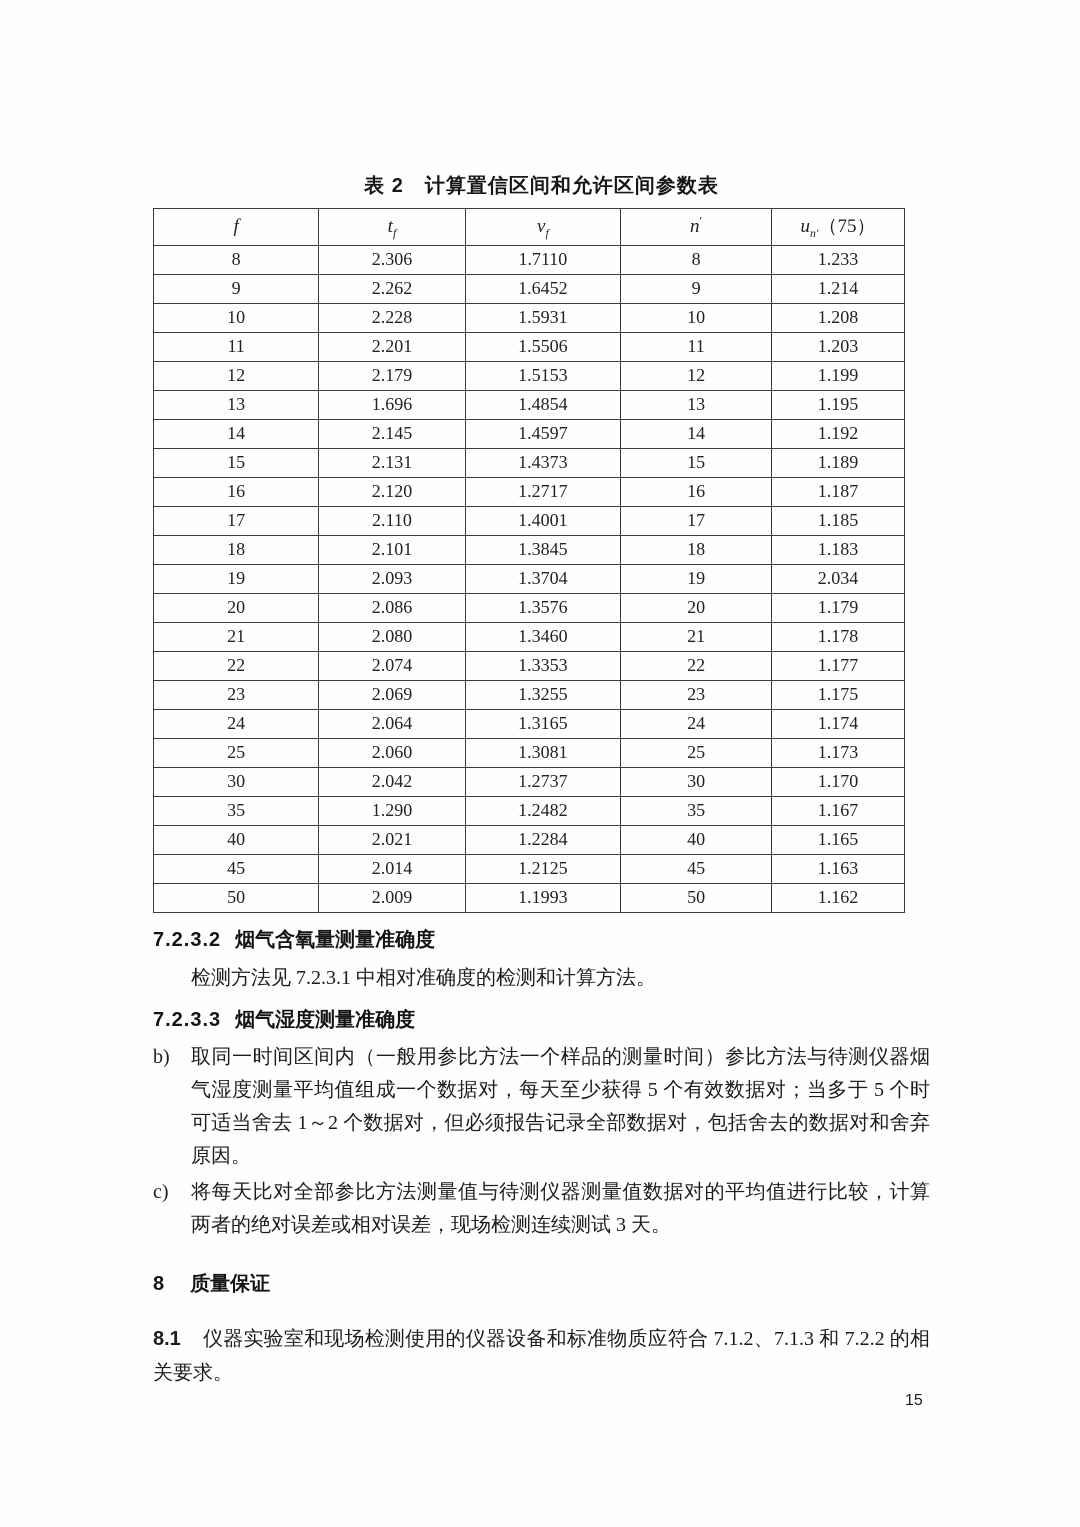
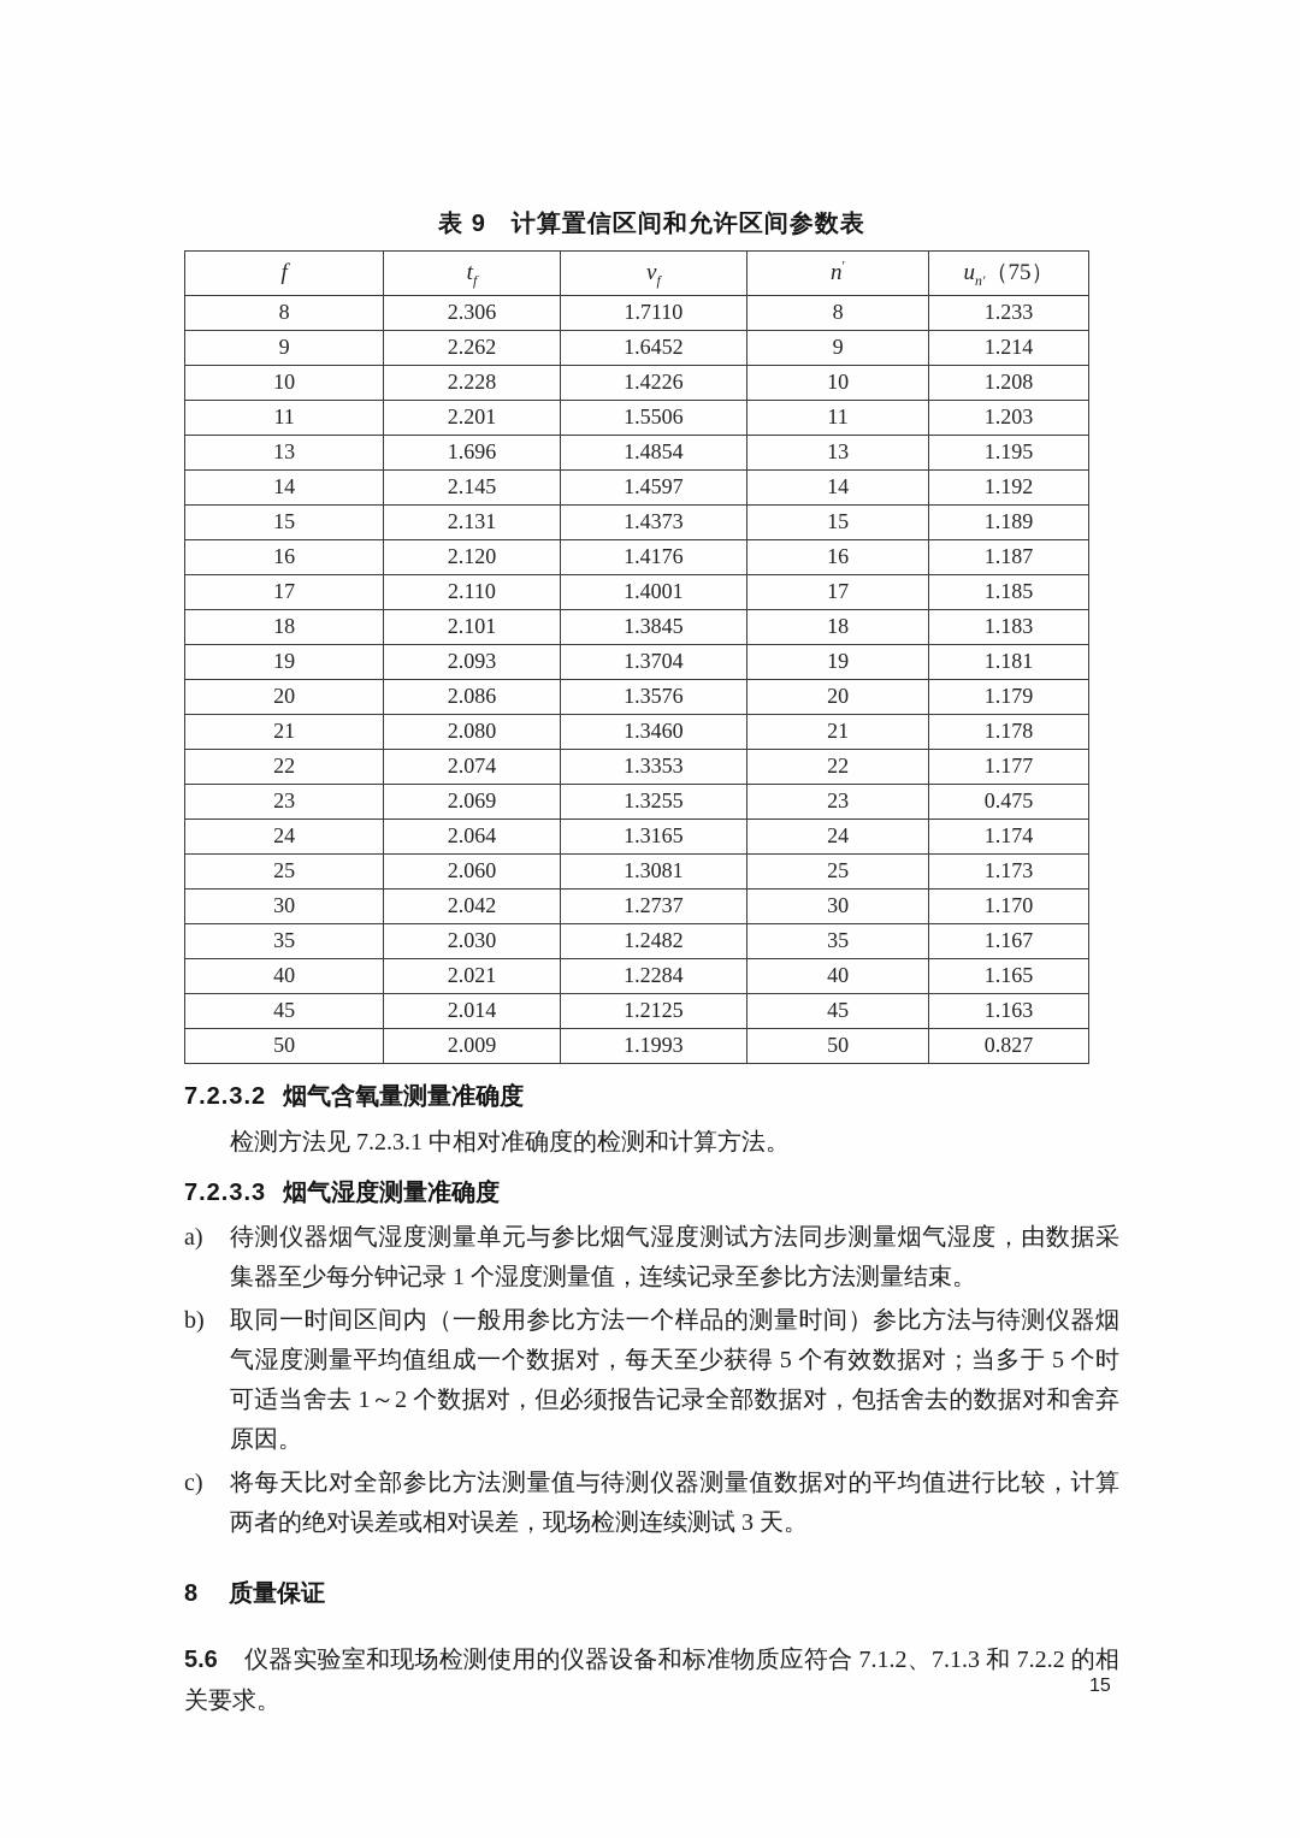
- 表 2 计算置信区间和允许区间参数表
+ 表 9 计算置信区间和允许区间参数表
  f	tf	vf	n′	un′（75）
  8	2.306	1.7110	8	1.233
  9	2.262	1.6452	9	1.214
- 10	2.228	1.5931	10	1.208
+ 10	2.228	1.4226	10	1.208
  11	2.201	1.5506	11	1.203
- 12	2.179	1.5153	12	1.199
  13	1.696	1.4854	13	1.195
  14	2.145	1.4597	14	1.192
  15	2.131	1.4373	15	1.189
- 16	2.120	1.2717	16	1.187
+ 16	2.120	1.4176	16	1.187
  17	2.110	1.4001	17	1.185
  18	2.101	1.3845	18	1.183
- 19	2.093	1.3704	19	2.034
+ 19	2.093	1.3704	19	1.181
  20	2.086	1.3576	20	1.179
  21	2.080	1.3460	21	1.178
  22	2.074	1.3353	22	1.177
- 23	2.069	1.3255	23	1.175
+ 23	2.069	1.3255	23	0.475
  24	2.064	1.3165	24	1.174
  25	2.060	1.3081	25	1.173
  30	2.042	1.2737	30	1.170
- 35	1.290	1.2482	35	1.167
+ 35	2.030	1.2482	35	1.167
  40	2.021	1.2284	40	1.165
  45	2.014	1.2125	45	1.163
- 50	2.009	1.1993	50	1.162
+ 50	2.009	1.1993	50	0.827
  7.2.3.2 烟气含氧量测量准确度
  检测方法见 7.2.3.1 中相对准确度的检测和计算方法。
  7.2.3.3 烟气湿度测量准确度
+ a)
+ 待测仪器烟气湿度测量单元与参比烟气湿度测试方法同步测量烟气湿度，由数据采集器至少每分钟记录 1 个湿度测量值，连续记录至参比方法测量结束。
  b)
  取同一时间区间内（一般用参比方法一个样品的测量时间）参比方法与待测仪器烟气湿度测量平均值组成一个数据对，每天至少获得 5 个有效数据对；当多于 5 个时可适当舍去 1～2 个数据对，但必须报告记录全部数据对，包括舍去的数据对和舍弃原因。
  c)
  将每天比对全部参比方法测量值与待测仪器测量值数据对的平均值进行比较，计算两者的绝对误差或相对误差，现场检测连续测试 3 天。
  8 质量保证
- 8.1 仪器实验室和现场检测使用的仪器设备和标准物质应符合 7.1.2、7.1.3 和 7.2.2 的相关要求。
+ 5.6 仪器实验室和现场检测使用的仪器设备和标准物质应符合 7.1.2、7.1.3 和 7.2.2 的相关要求。
  15
